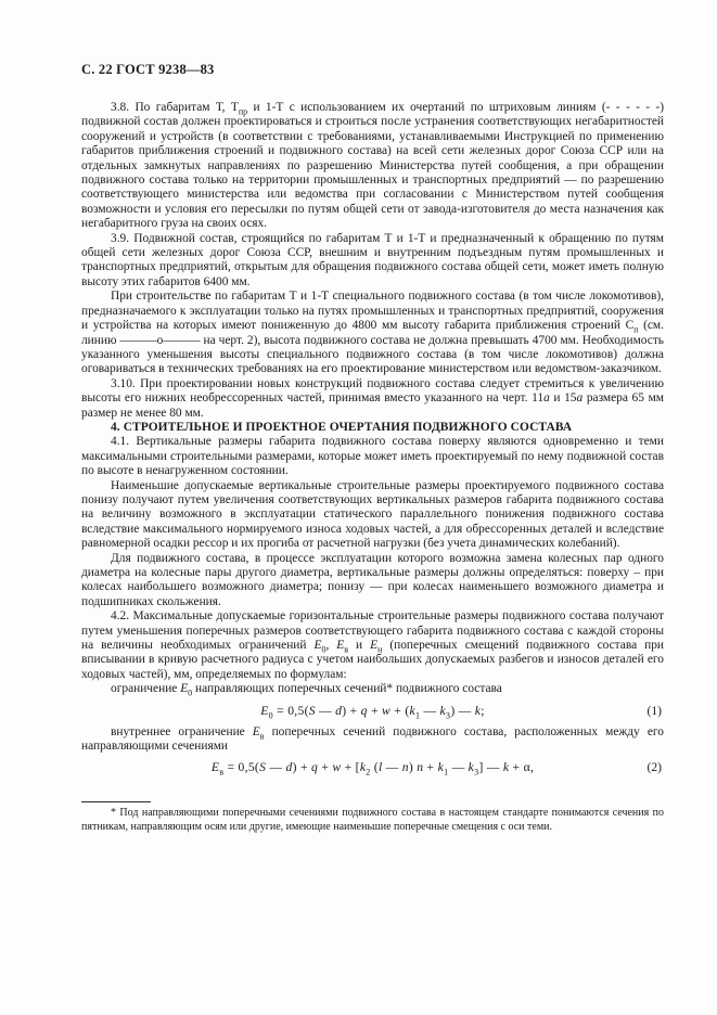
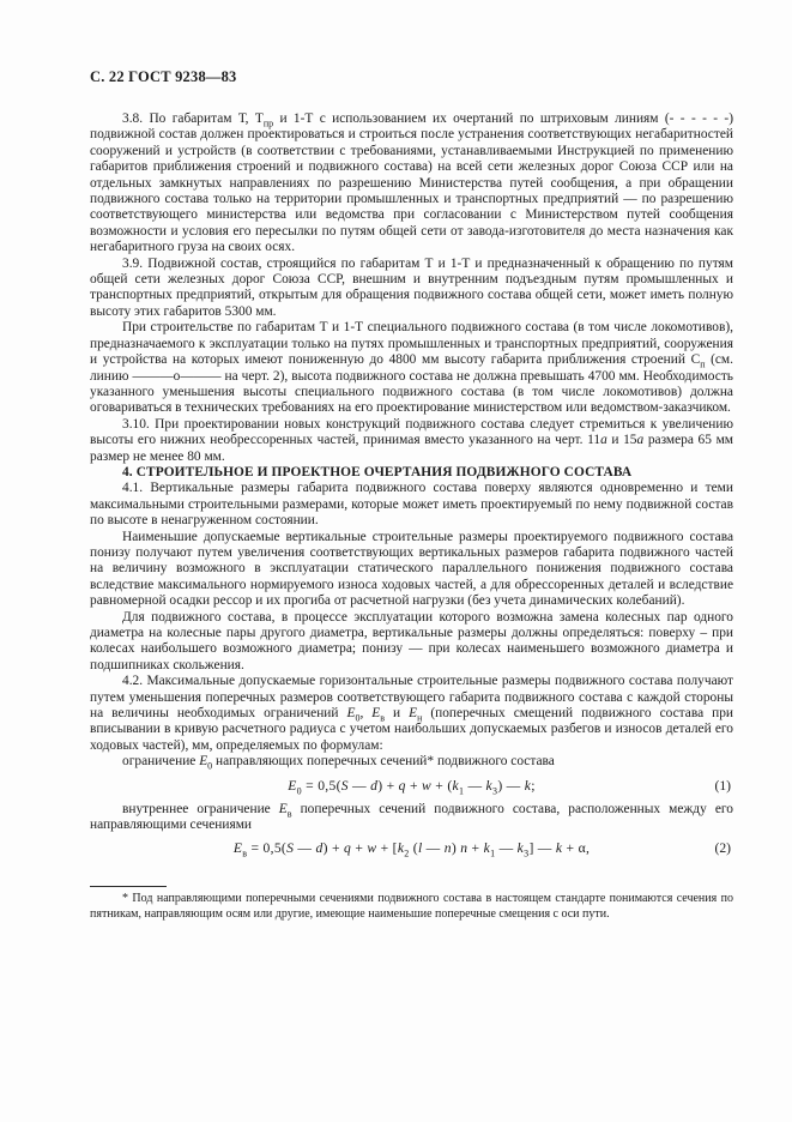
  С. 22 ГОСТ 9238—83
  3.8. По габаритам Т, Тпр и 1-Т с использованием их очертаний по штриховым линиям (- - - - - -) подвижной состав должен проектироваться и строиться после устранения соответствующих негабаритностей сооружений и устройств (в соответствии с требованиями, устанавливаемыми Инструкцией по применению габаритов приближения строений и подвижного состава) на всей сети железных дорог Союза ССР или на отдельных замкнутых направлениях по разрешению Министерства путей сообщения, а при обращении подвижного состава только на территории промышленных и транспортных предприятий — по разрешению соответствующего министерства или ведомства при согласовании с Министерством путей сообщения возможности и условия его пересылки по путям общей сети от завода-изготовителя до места назначения как негабаритного груза на своих осях.
- 3.9. Подвижной состав, строящийся по габаритам Т и 1-Т и предназначенный к обращению по путям общей сети железных дорог Союза ССР, внешним и внутренним подъездным путям промышленных и транспортных предприятий, открытым для обращения подвижного состава общей сети, может иметь полную высоту этих габаритов 6400 мм.
+ 3.9. Подвижной состав, строящийся по габаритам Т и 1-Т и предназначенный к обращению по путям общей сети железных дорог Союза ССР, внешним и внутренним подъездным путям промышленных и транспортных предприятий, открытым для обращения подвижного состава общей сети, может иметь полную высоту этих габаритов 5300 мм.
  При строительстве по габаритам Т и 1-Т специального подвижного состава (в том числе локомотивов), предназначаемого к эксплуатации только на путях промышленных и транспортных предприятий, сооружения и устройства на которых имеют пониженную до 4800 мм высоту габарита приближения строений Сп (см. линию ———о——— на черт. 2), высота подвижного состава не должна превышать 4700 мм. Необходимость указанного уменьшения высоты специального подвижного состава (в том числе локомотивов) должна оговариваться в технических требованиях на его проектирование министерством или ведомством-заказчиком.
  3.10. При проектировании новых конструкций подвижного состава следует стремиться к увеличению высоты его нижних необрессоренных частей, принимая вместо указанного на черт. 11а и 15а размера 65 мм размер не менее 80 мм.
  4. СТРОИТЕЛЬНОЕ И ПРОЕКТНОЕ ОЧЕРТАНИЯ ПОДВИЖНОГО СОСТАВА
  4.1. Вертикальные размеры габарита подвижного состава поверху являются одновременно и теми максимальными строительными размерами, которые может иметь проектируемый по нему подвижной состав по высоте в ненагруженном состоянии.
- Наименьшие допускаемые вертикальные строительные размеры проектируемого подвижного состава понизу получают путем увеличения соответствующих вертикальных размеров габарита подвижного состава на величину возможного в эксплуатации статического параллельного понижения подвижного состава вследствие максимального нормируемого износа ходовых частей, а для обрессоренных деталей и вследствие равномерной осадки рессор и их прогиба от расчетной нагрузки (без учета динамических колебаний).
+ Наименьшие допускаемые вертикальные строительные размеры проектируемого подвижного состава понизу получают путем увеличения соответствующих вертикальных размеров габарита подвижного частей на величину возможного в эксплуатации статического параллельного понижения подвижного состава вследствие максимального нормируемого износа ходовых частей, а для обрессоренных деталей и вследствие равномерной осадки рессор и их прогиба от расчетной нагрузки (без учета динамических колебаний).
  Для подвижного состава, в процессе эксплуатации которого возможна замена колесных пар одного диаметра на колесные пары другого диаметра, вертикальные размеры должны определяться: поверху – при колесах наибольшего возможного диаметра; понизу — при колесах наименьшего возможного диаметра и подшипниках скольжения.
  4.2. Максимальные допускаемые горизонтальные строительные размеры подвижного состава получают путем уменьшения поперечных размеров соответствующего габарита подвижного состава с каждой стороны на величины необходимых ограничений E0, Eв и Eн (поперечных смещений подвижного состава при вписывании в кривую расчетного радиуса с учетом наибольших допускаемых разбегов и износов деталей его ходовых частей), мм, определяемых по формулам:
  ограничение E0 направляющих поперечных сечений* подвижного состава
  E0 = 0,5(S — d) + q + w + (k1 — k3) — k;
  (1)
  внутреннее ограничение Eв поперечных сечений подвижного состава, расположенных между его направляющими сечениями
  Eв = 0,5(S — d) + q + w + [k2 (l — n) n + k1 — k3] — k + α,
  (2)
- * Под направляющими поперечными сечениями подвижного состава в настоящем стандарте понимаются сечения по пятникам, направляющим осям или другие, имеющие наименьшие поперечные смещения с оси теми.
+ * Под направляющими поперечными сечениями подвижного состава в настоящем стандарте понимаются сечения по пятникам, направляющим осям или другие, имеющие наименьшие поперечные смещения с оси пути.
